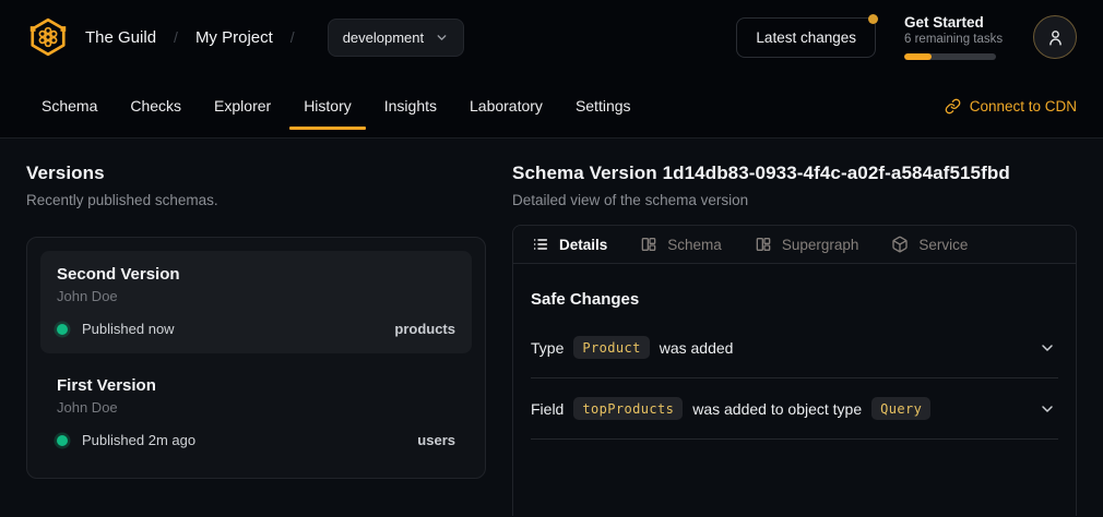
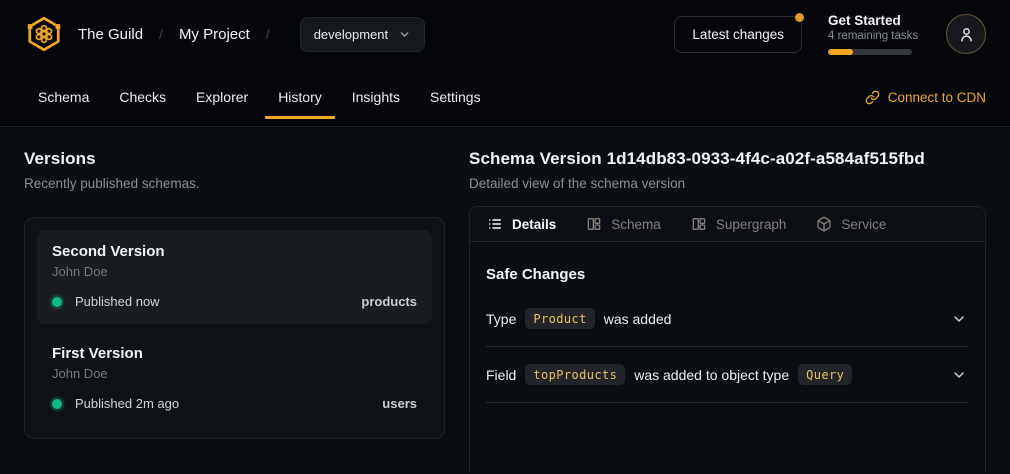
  The Guild
  /
  My Project
  /
  development
  Latest changes
  Get Started
- 6 remaining tasks
+ 4 remaining tasks
  Schema
  Checks
  Explorer
  History
  Insights
- Laboratory
  Settings
  Connect to CDN
  Versions
  Recently published schemas.
  Second Version
  John Doe
  Published now
  products
  First Version
  John Doe
  Published 2m ago
  users
  Schema Version 1d14db83-0933-4f4c-a02f-a584af515fbd
  Detailed view of the schema version
  Details
  Schema
  Supergraph
  Service
  Safe Changes
  Type
  Product
  was added
  Field
  topProducts
  was added to object type
  Query
